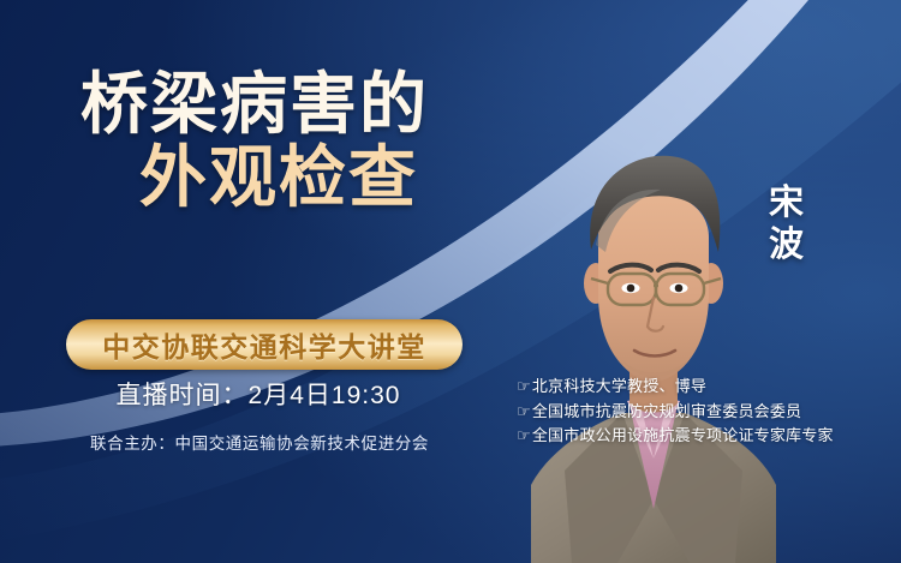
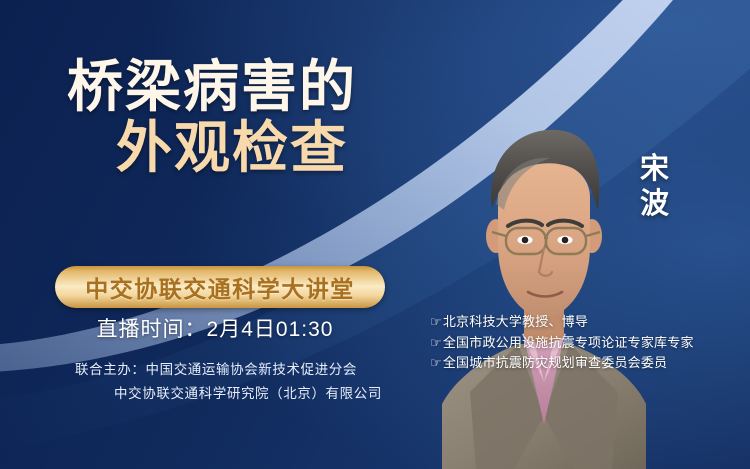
  桥梁病害的
  外观检查
  中交协联交通科学大讲堂
- 直播时间：2月4日19:30
+ 直播时间：2月4日01:30
  联合主办：中国交通运输协会新技术促进分会
+ 中交协联交通科学研究院（北京）有限公司
  宋
  波
  ☞
  北京科技大学教授、博导
  ☞
- 全国城市抗震防灾规划审查委员会委员
+ 全国市政公用设施抗震专项论证专家库专家
  ☞
- 全国市政公用设施抗震专项论证专家库专家
+ 全国城市抗震防灾规划审查委员会委员
